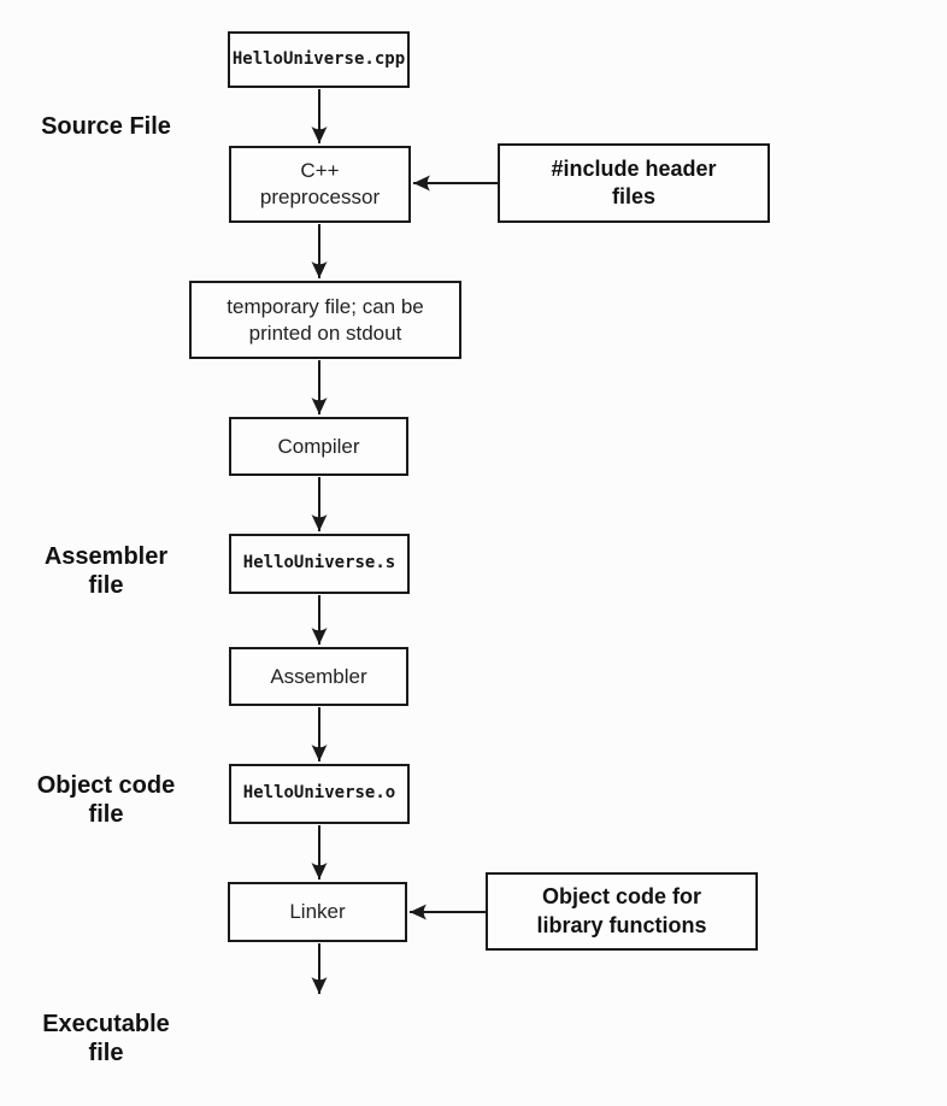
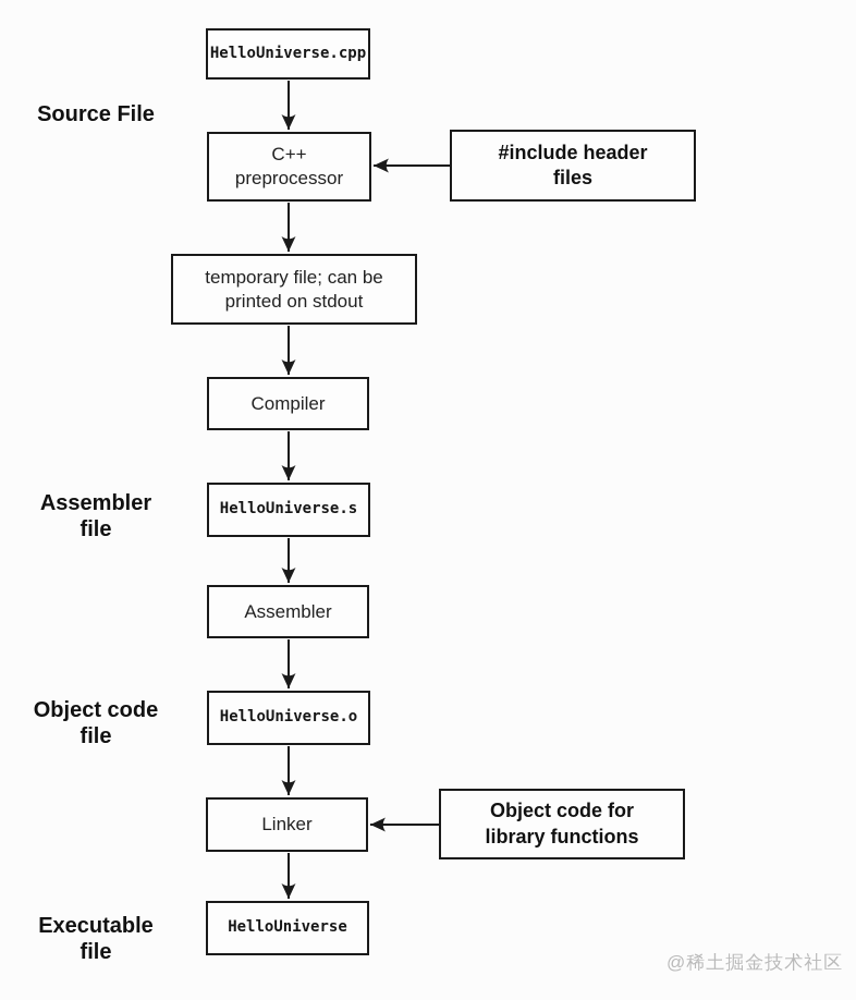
  Source File
  Assembler
  file
  Object code
  file
  Executable
  file
  HelloUniverse.cpp
  C++
  preprocessor
  #include header
  files
  temporary file; can be
  printed on stdout
  Compiler
  HelloUniverse.s
  Assembler
  HelloUniverse.o
  Linker
  Object code for
  library functions
+ HelloUniverse
+ @稀土掘金技术社区
